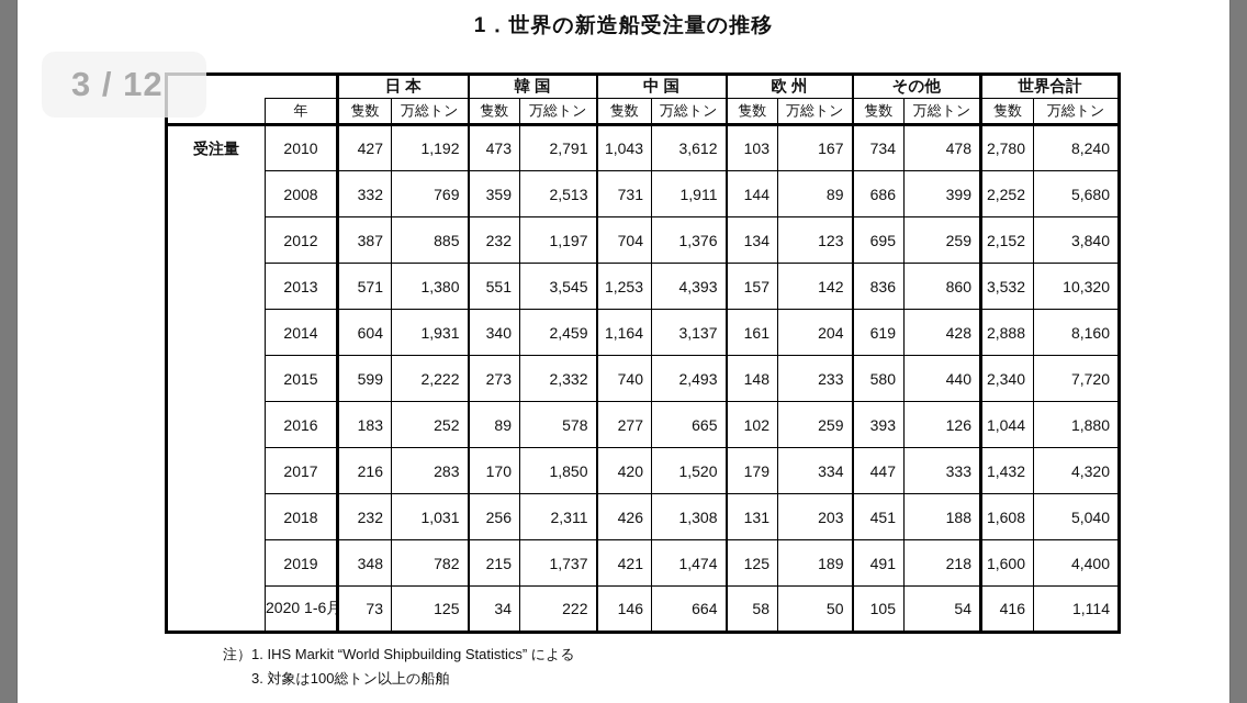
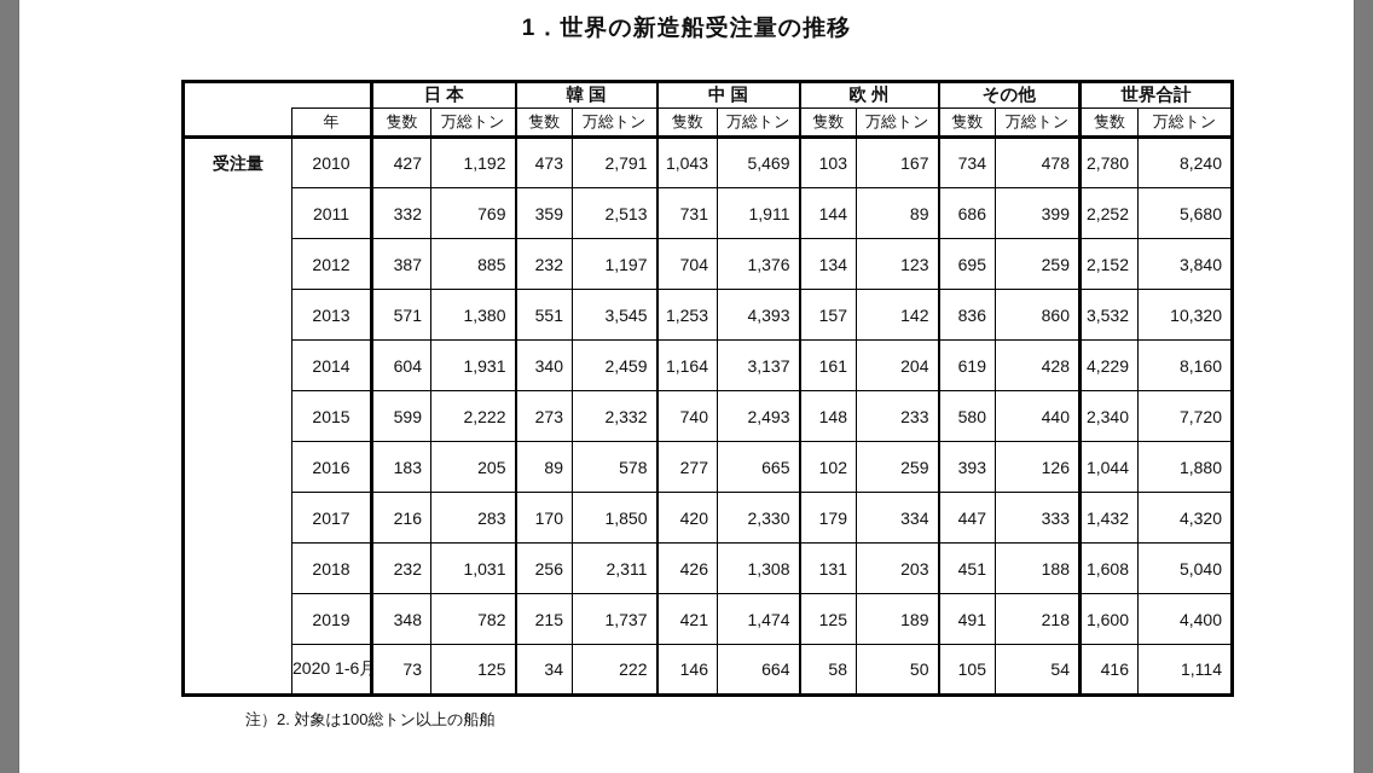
  1．世界の新造船受注量の推移
- 3 / 12
  		日 本	韓 国	中 国	欧 州	その他	世界合計
  年	隻数	万総トン	隻数	万総トン	隻数	万総トン	隻数	万総トン	隻数	万総トン	隻数	万総トン
- 受注量	2010	427	1,192	473	2,791	1,043	3,612	103	167	734	478	2,780	8,240
+ 受注量	2010	427	1,192	473	2,791	1,043	5,469	103	167	734	478	2,780	8,240
- 2008	332	769	359	2,513	731	1,911	144	89	686	399	2,252	5,680
+ 2011	332	769	359	2,513	731	1,911	144	89	686	399	2,252	5,680
  2012	387	885	232	1,197	704	1,376	134	123	695	259	2,152	3,840
  2013	571	1,380	551	3,545	1,253	4,393	157	142	836	860	3,532	10,320
- 2014	604	1,931	340	2,459	1,164	3,137	161	204	619	428	2,888	8,160
+ 2014	604	1,931	340	2,459	1,164	3,137	161	204	619	428	4,229	8,160
  2015	599	2,222	273	2,332	740	2,493	148	233	580	440	2,340	7,720
- 2016	183	252	89	578	277	665	102	259	393	126	1,044	1,880
+ 2016	183	205	89	578	277	665	102	259	393	126	1,044	1,880
- 2017	216	283	170	1,850	420	1,520	179	334	447	333	1,432	4,320
+ 2017	216	283	170	1,850	420	2,330	179	334	447	333	1,432	4,320
  2018	232	1,031	256	2,311	426	1,308	131	203	451	188	1,608	5,040
  2019	348	782	215	1,737	421	1,474	125	189	491	218	1,600	4,400
  2020 1-6月	73	125	34	222	146	664	58	50	105	54	416	1,114
  注）
- 1. IHS Markit “World Shipbuilding Statistics” による
- 3. 対象は100総トン以上の船舶
+ 2. 対象は100総トン以上の船舶
